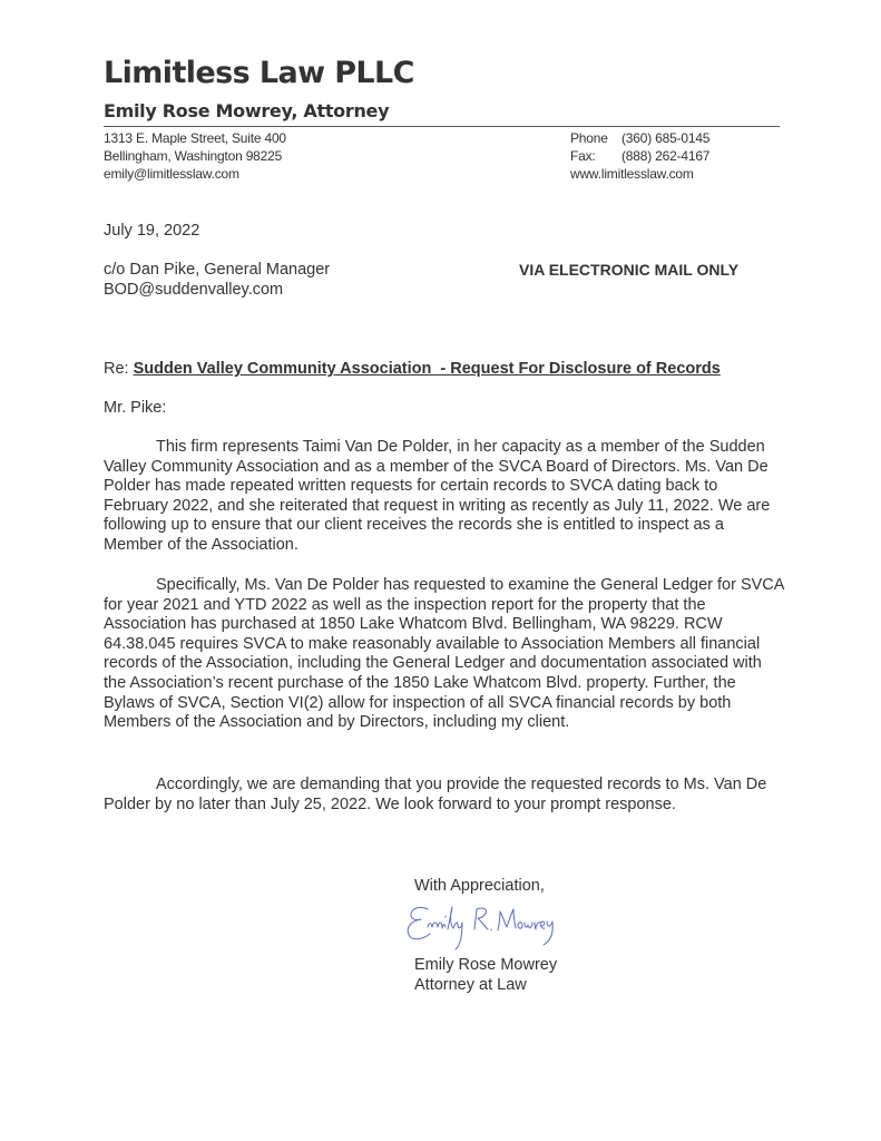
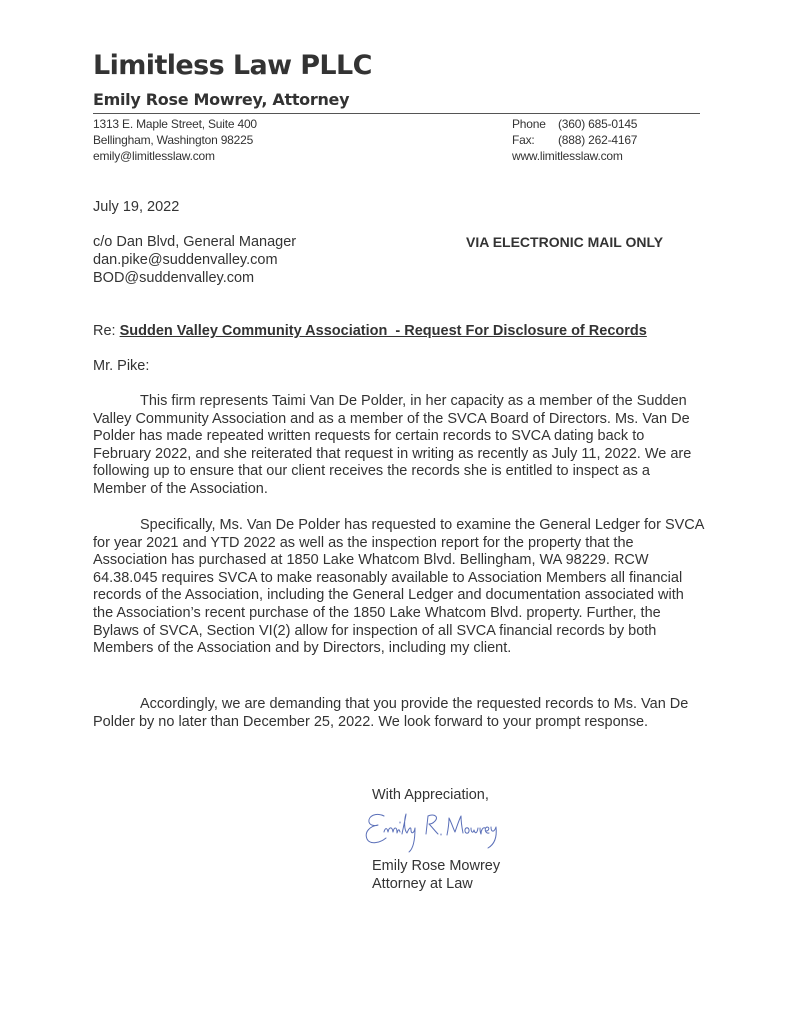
  Limitless Law PLLC
  Emily Rose Mowrey, Attorney
  1313 E. Maple Street, Suite 400
  Bellingham, Washington 98225
  emily@limitlesslaw.com
  Phone (360) 685-0145
  Fax: (888) 262-4167
  www.limitlesslaw.com
  July 19, 2022
- c/o Dan Pike, General Manager
+ c/o Dan Blvd, General Manager
+ dan.pike@suddenvalley.com
  BOD@suddenvalley.com
  VIA ELECTRONIC MAIL ONLY
  Re: Sudden Valley Community Association - Request For Disclosure of Records
  Mr. Pike:
  This firm represents Taimi Van De Polder, in her capacity as a member of the Sudden Valley Community Association and as a member of the SVCA Board of Directors. Ms. Van De Polder has made repeated written requests for certain records to SVCA dating back to February 2022, and she reiterated that request in writing as recently as July 11, 2022. We are following up to ensure that our client receives the records she is entitled to inspect as a Member of the Association.
  Specifically, Ms. Van De Polder has requested to examine the General Ledger for SVCA for year 2021 and YTD 2022 as well as the inspection report for the property that the Association has purchased at 1850 Lake Whatcom Blvd. Bellingham, WA 98229. RCW 64.38.045 requires SVCA to make reasonably available to Association Members all financial records of the Association, including the General Ledger and documentation associated with the Association’s recent purchase of the 1850 Lake Whatcom Blvd. property. Further, the Bylaws of SVCA, Section VI(2) allow for inspection of all SVCA financial records by both Members of the Association and by Directors, including my client.
- Accordingly, we are demanding that you provide the requested records to Ms. Van De Polder by no later than July 25, 2022. We look forward to your prompt response.
+ Accordingly, we are demanding that you provide the requested records to Ms. Van De Polder by no later than December 25, 2022. We look forward to your prompt response.
  With Appreciation,
  Emily Rose Mowrey
  Attorney at Law
